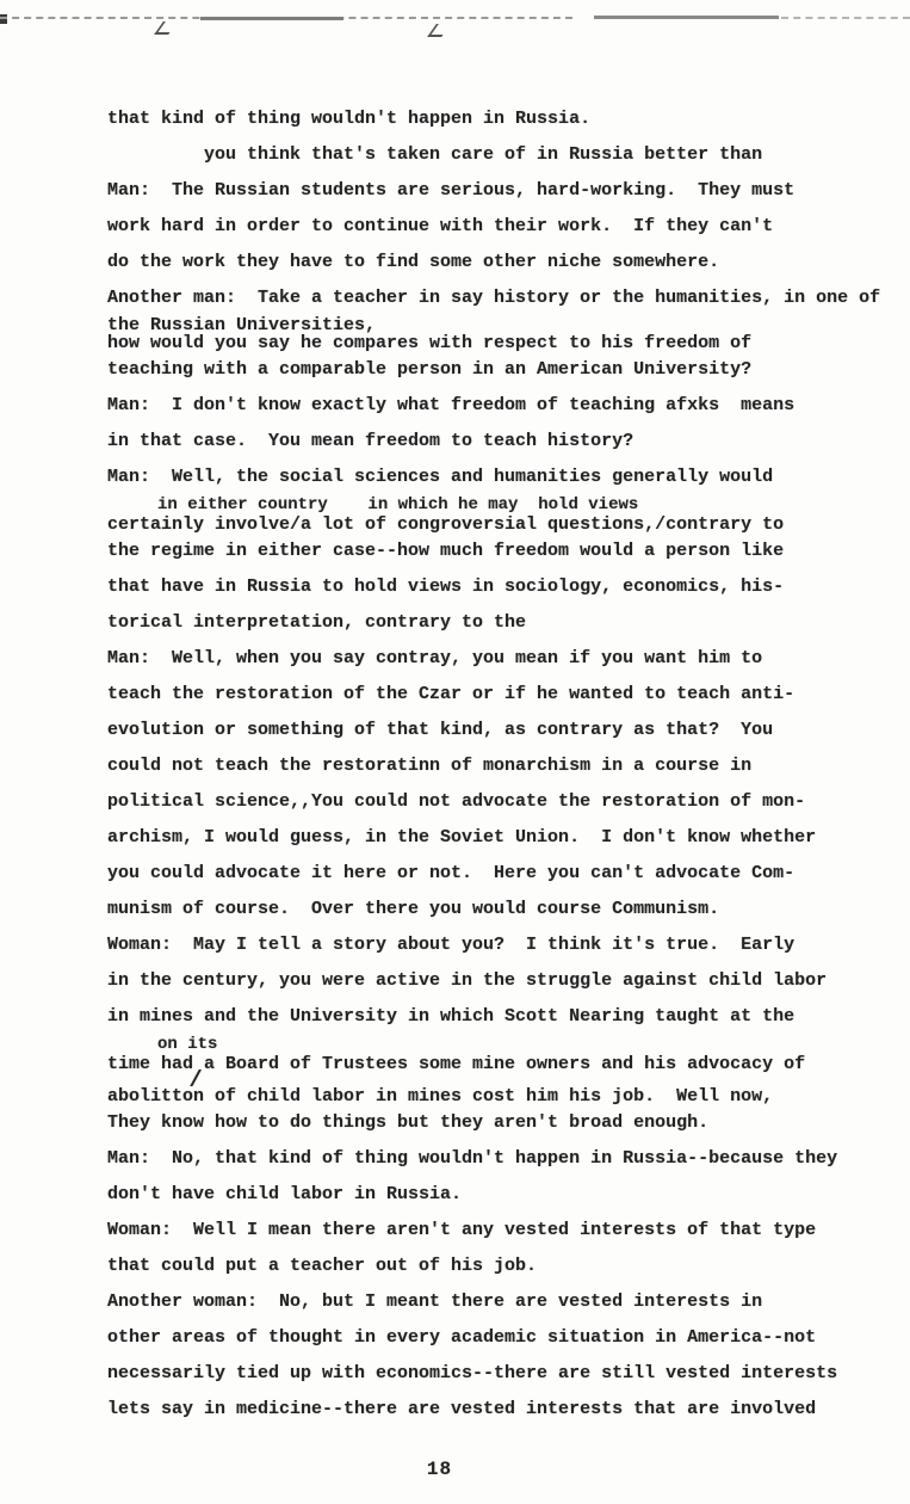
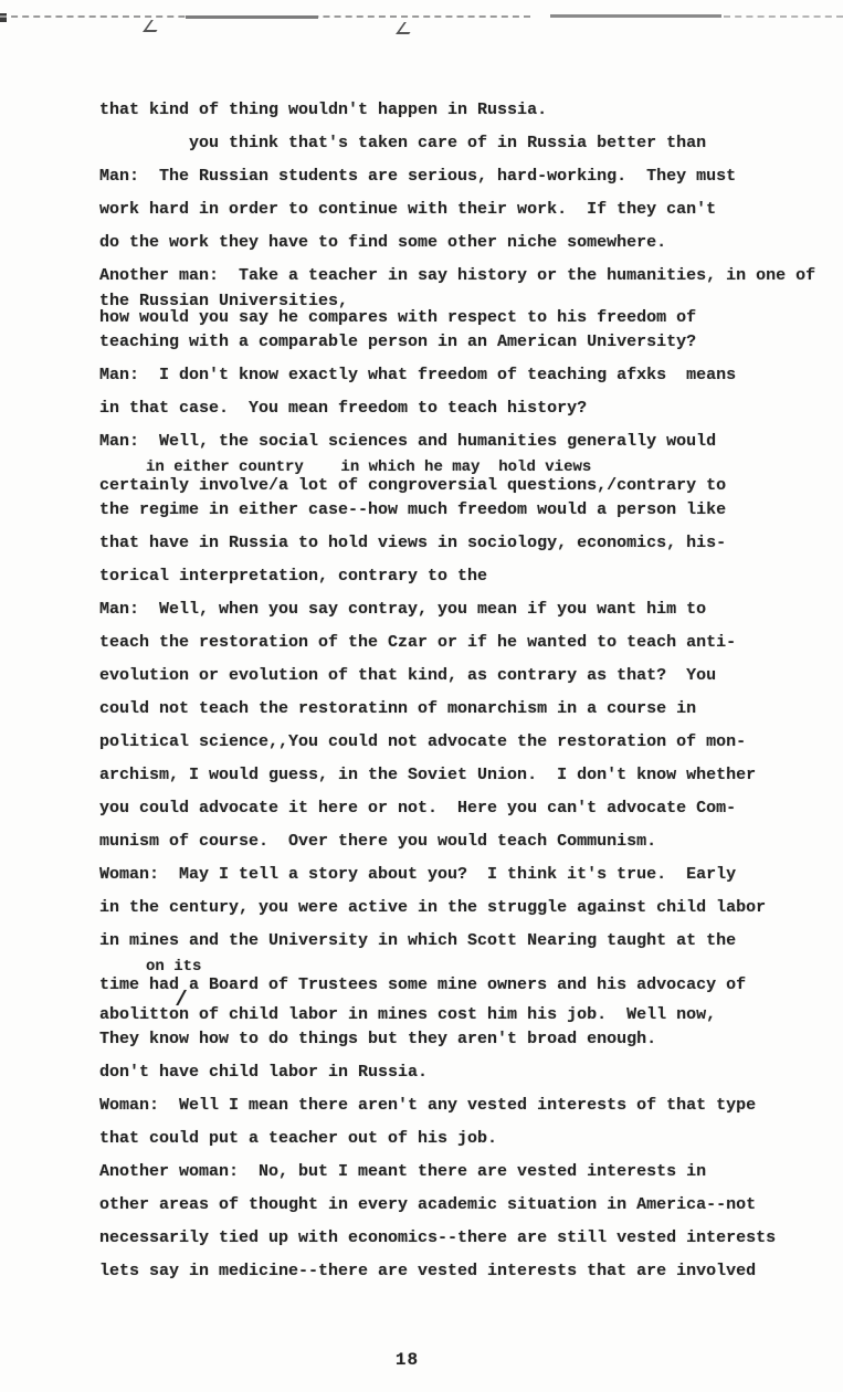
  that kind of thing wouldn't happen in Russia.
  you think that's taken care of in Russia better than
  Man: The Russian students are serious, hard-working. They must
  work hard in order to continue with their work. If they can't
  do the work they have to find some other niche somewhere.
  Another man: Take a teacher in say history or the humanities, in one of
  the Russian Universities,
  how would you say he compares with respect to his freedom of
  teaching with a comparable person in an American University?
  Man: I don't know exactly what freedom of teaching afxks means
  in that case. You mean freedom to teach history?
  Man: Well, the social sciences and humanities generally would
  in either country in which he may hold views
  certainly involve/a lot of congroversial questions,/contrary to
  the regime in either case--how much freedom would a person like
  that have in Russia to hold views in sociology, economics, his-
  torical interpretation, contrary to the
  Man: Well, when you say contray, you mean if you want him to
  teach the restoration of the Czar or if he wanted to teach anti-
- evolution or something of that kind, as contrary as that? You
+ evolution or evolution of that kind, as contrary as that? You
  could not teach the restoratinn of monarchism in a course in
  political science,,You could not advocate the restoration of mon-
  archism, I would guess, in the Soviet Union. I don't know whether
  you could advocate it here or not. Here you can't advocate Com-
- munism of course. Over there you would course Communism.
+ munism of course. Over there you would teach Communism.
  Woman: May I tell a story about you? I think it's true. Early
  in the century, you were active in the struggle against child labor
  in mines and the University in which Scott Nearing taught at the
  on its
  time had a Board of Trustees some mine owners and his advocacy of
  /
  abolitton of child labor in mines cost him his job. Well now,
  They know how to do things but they aren't broad enough.
- Man: No, that kind of thing wouldn't happen in Russia--because they
  don't have child labor in Russia.
  Woman: Well I mean there aren't any vested interests of that type
  that could put a teacher out of his job.
  Another woman: No, but I meant there are vested interests in
  other areas of thought in every academic situation in America--not
  necessarily tied up with economics--there are still vested interests
  lets say in medicine--there are vested interests that are involved
  18
